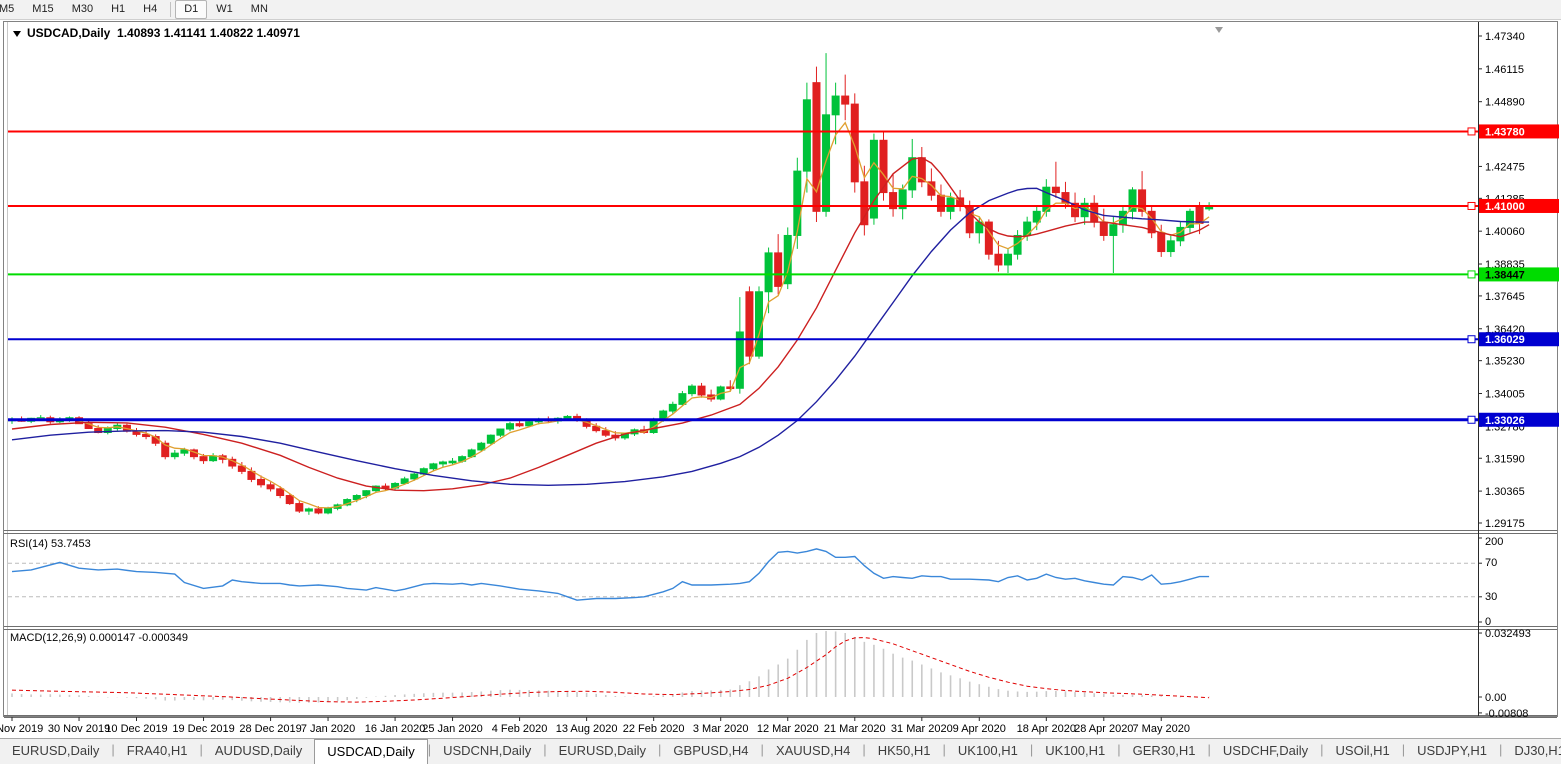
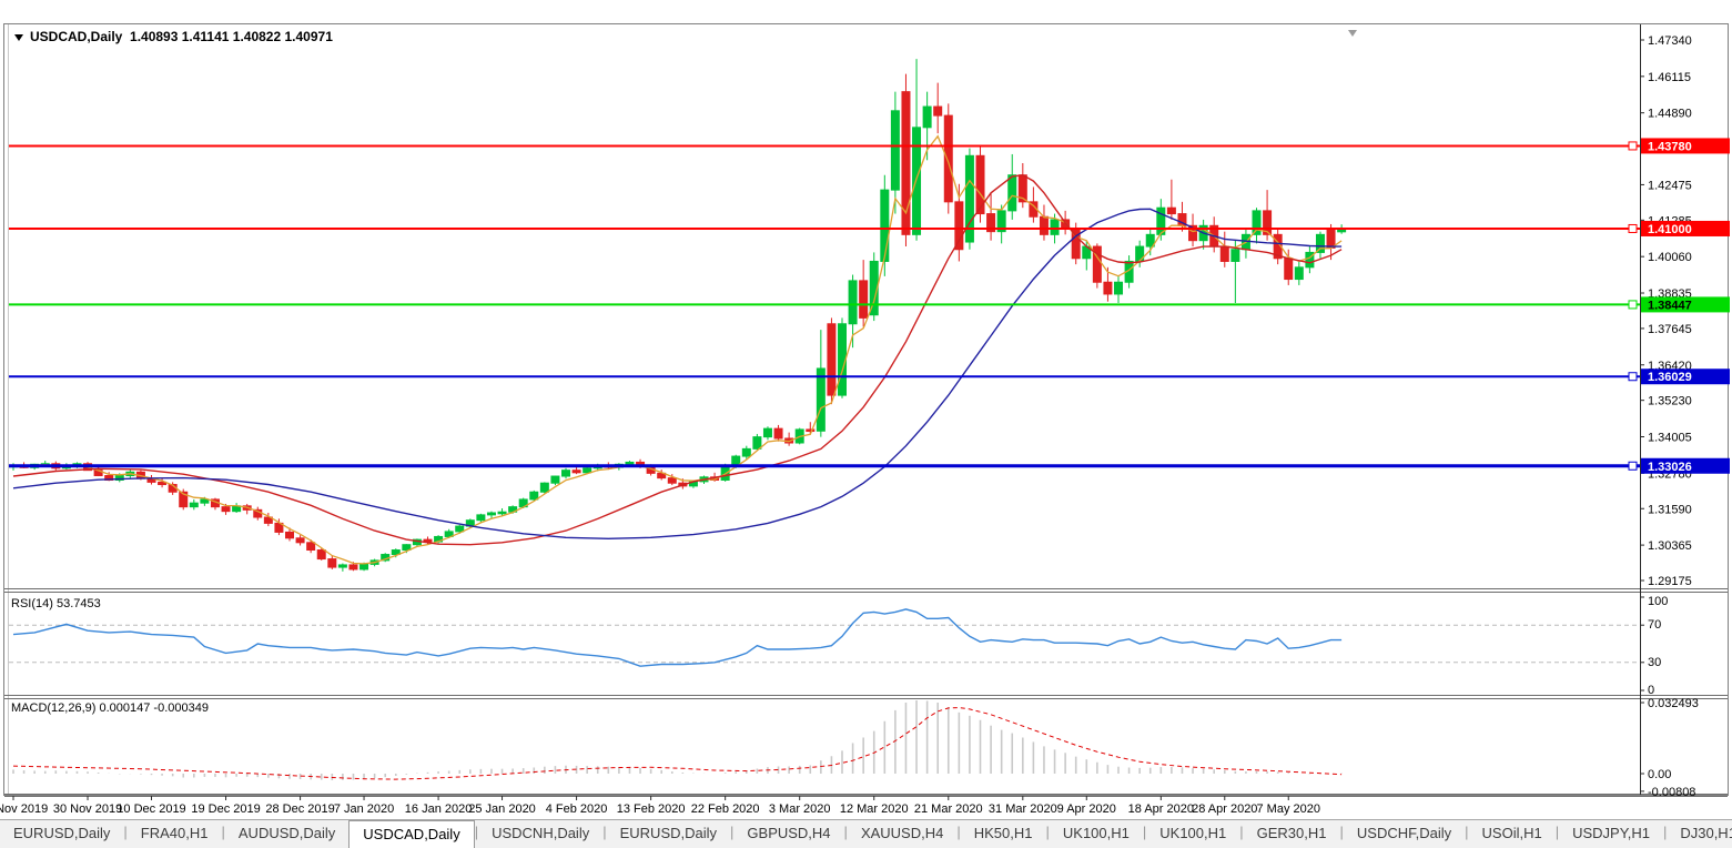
- M5
- M15
- M30
- H1
- H4
- D1
- W1
- MN
  1.47340
  1.46115
  1.44890
  1.42475
  1.40060
  1.38835
  1.37645
  1.36420
  1.35230
  1.34005
  1.32780
  1.31590
  1.30365
  1.29175
- 200
+ 100
  70
  30
  0
  0.032493
  0.00
  -0.00808
  1.43780
  1.41000
  1.38447
  1.36029
  1.33026
  Nov 2019
  30 Nov 2019
  10 Dec 2019
  19 Dec 2019
  28 Dec 2019
  7 Jan 2020
  16 Jan 2020
  25 Jan 2020
  4 Feb 2020
- 13 Aug 2020
+ 13 Feb 2020
  22 Feb 2020
  3 Mar 2020
  12 Mar 2020
  21 Mar 2020
  31 Mar 2020
  9 Apr 2020
  18 Apr 2020
  28 Apr 2020
  7 May 2020
  USDCAD,Daily 1.40893 1.41141 1.40822 1.40971
  RSI(14) 53.7453
  MACD(12,26,9) 0.000147 -0.000349
  EURUSD,Daily
  |
  FRA40,H1
  |
  AUDUSD,Daily
  USDCAD,Daily
  |
  USDCNH,Daily
  |
  EURUSD,Daily
  |
  GBPUSD,H4
  |
  XAUUSD,H4
  |
  HK50,H1
  |
  UK100,H1
  |
  UK100,H1
  |
  GER30,H1
  |
  USDCHF,Daily
  |
  USOil,H1
  |
  USDJPY,H1
  |
  DJ30,H
